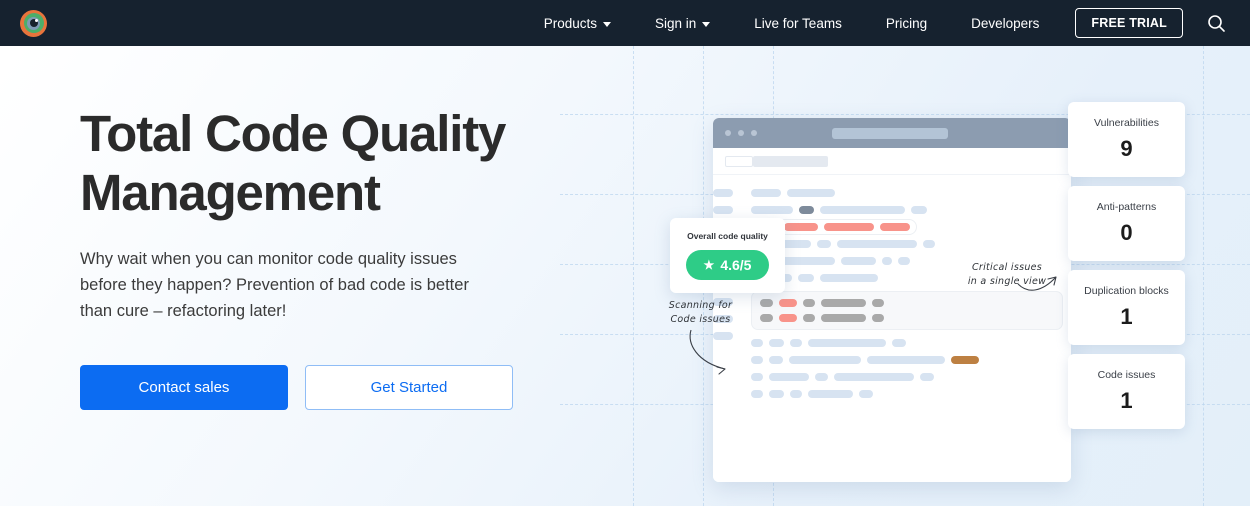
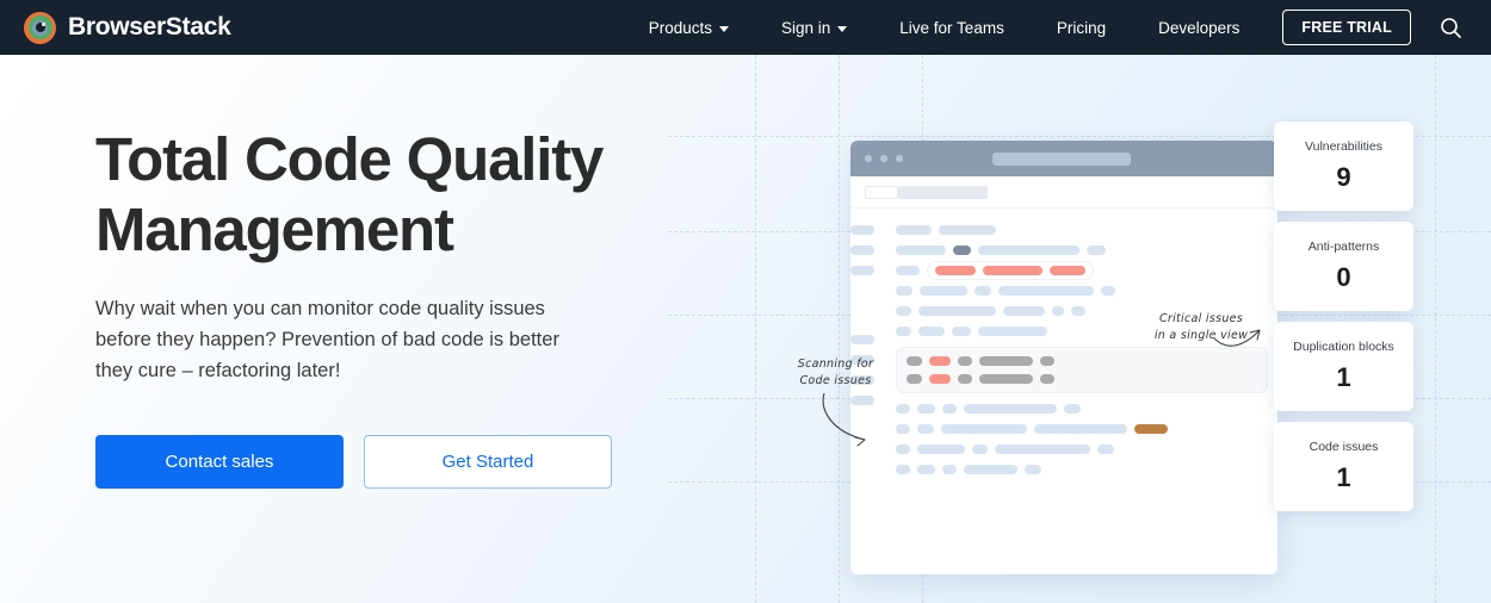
+ BrowserStack
  Products
  Sign in
  Live for Teams
  Pricing
  Developers
  FREE TRIAL
  Total Code Quality Management
- Why wait when you can monitor code quality issues before they happen? Prevention of bad code is better than cure – refactoring later!
+ Why wait when you can monitor code quality issues before they happen? Prevention of bad code is better they cure – refactoring later!
  Contact sales
  Get Started
- Overall code quality
- ★
- 4.6/5
  Vulnerabilities
  9
  Anti-patterns
  0
  Duplication blocks
  1
  Code issues
  1
  Scanning for
  Code issues
  Critical issues
  in a single view
